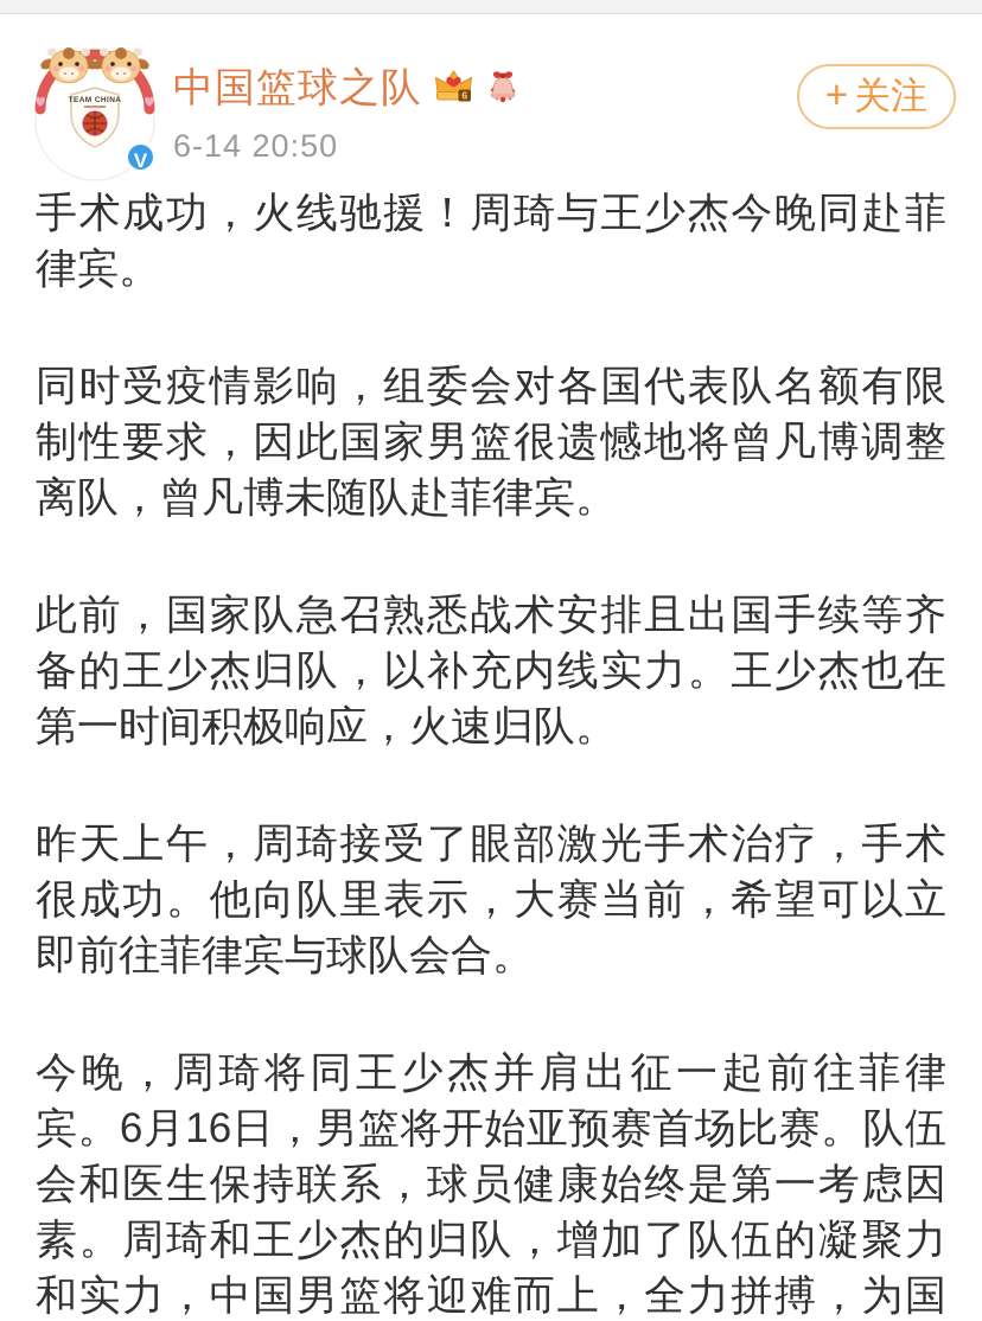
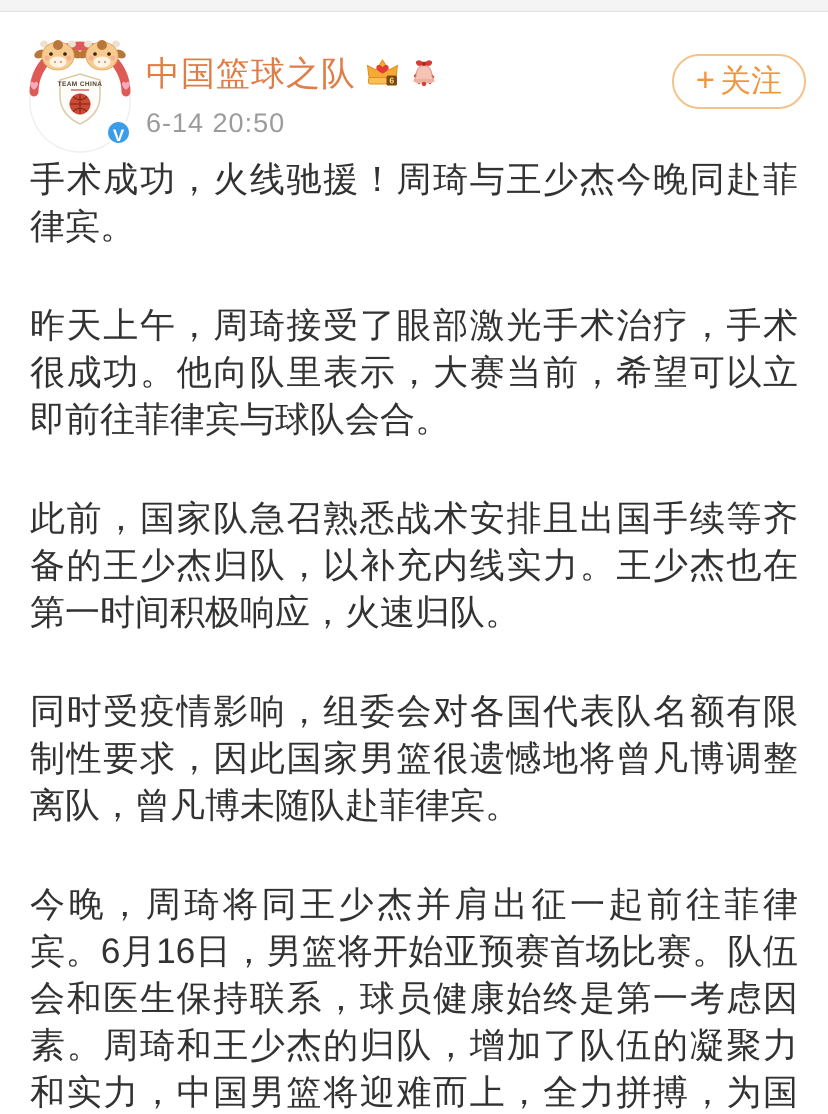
  V
  中国篮球之队
  6
  6-14 20:50
  +
  关注
  手术成功，火线驰援！周琦与王少杰今晚同赴菲律宾。
- 同时受疫情影响，组委会对各国代表队名额有限制性要求，因此国家男篮很遗憾地将曾凡博调整离队，曾凡博未随队赴菲律宾。
+ 昨天上午，周琦接受了眼部激光手术治疗，手术很成功。他向队里表示，大赛当前，希望可以立即前往菲律宾与球队会合。
  此前，国家队急召熟悉战术安排且出国手续等齐备的王少杰归队，以补充内线实力。王少杰也在第一时间积极响应，火速归队。
- 昨天上午，周琦接受了眼部激光手术治疗，手术很成功。他向队里表示，大赛当前，希望可以立即前往菲律宾与球队会合。
+ 同时受疫情影响，组委会对各国代表队名额有限制性要求，因此国家男篮很遗憾地将曾凡博调整离队，曾凡博未随队赴菲律宾。
  今晚，周琦将同王少杰并肩出征一起前往菲律宾。6月16日，男篮将开始亚预赛首场比赛。队伍会和医生保持联系，球员健康始终是第一考虑因素。周琦和王少杰的归队，增加了队伍的凝聚力和实力，中国男篮将迎难而上，全力拼搏，为国
